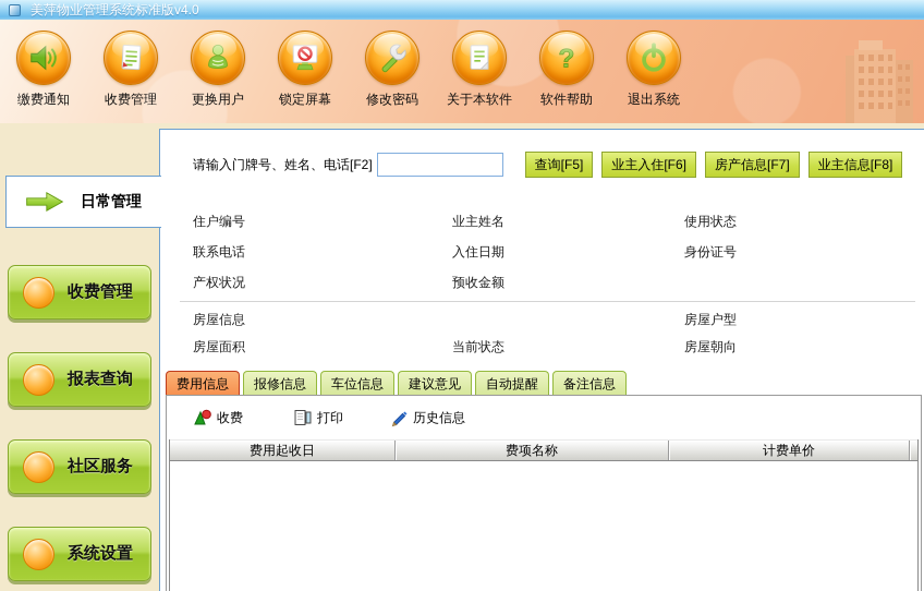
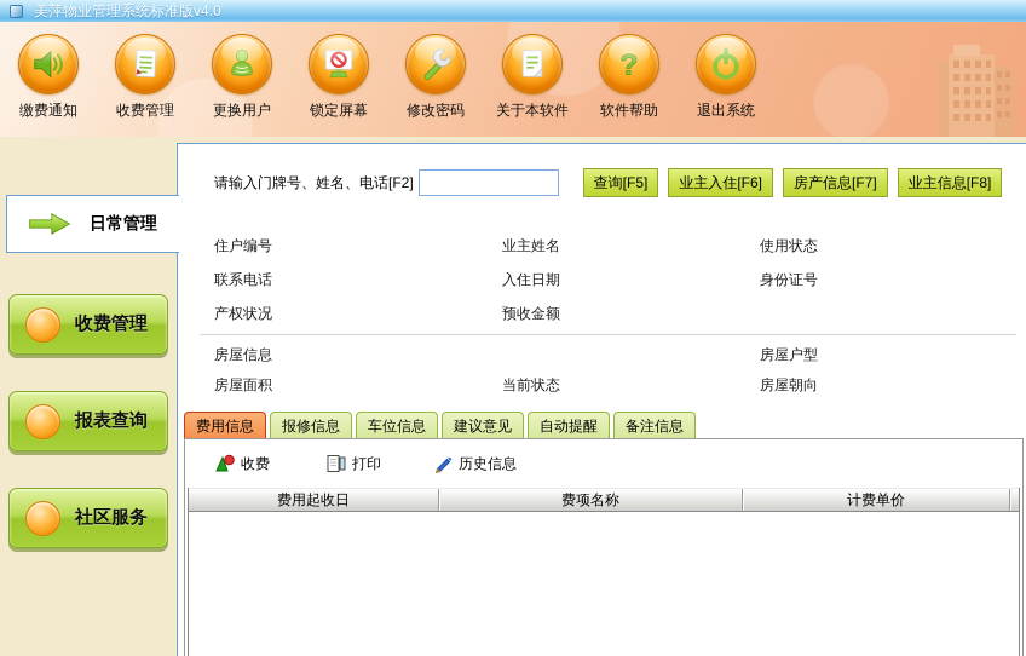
  美萍物业管理系统标准版v4.0
  缴费通知
  收费管理
  更换用户
  锁定屏幕
  修改密码
  关于本软件
  ?
  软件帮助
  退出系统
  请输入门牌号、姓名、电话[F2]
  查询[F5]
  业主入住[F6]
  房产信息[F7]
  业主信息[F8]
  住户编号
  业主姓名
  使用状态
  联系电话
  入住日期
  身份证号
  产权状况
  预收金额
  房屋信息
  房屋户型
  房屋面积
  当前状态
  房屋朝向
  费用信息
  报修信息
  车位信息
  建议意见
  自动提醒
  备注信息
  收费
  打印
  历史信息
  费用起收日
  费项名称
  计费单价
  日常管理
  收费管理
  报表查询
  社区服务
- 系统设置
